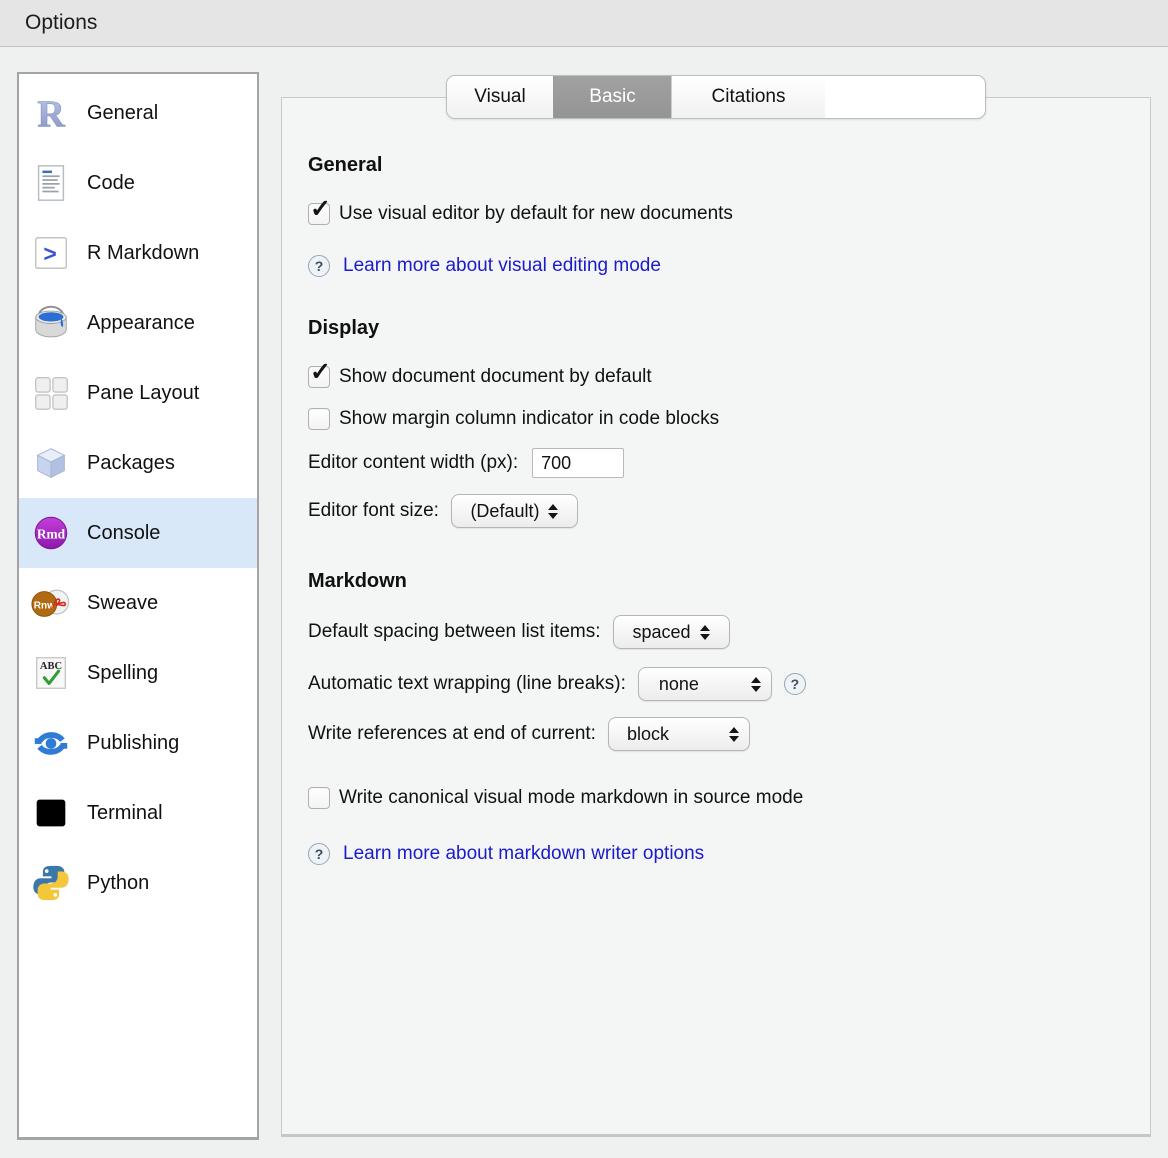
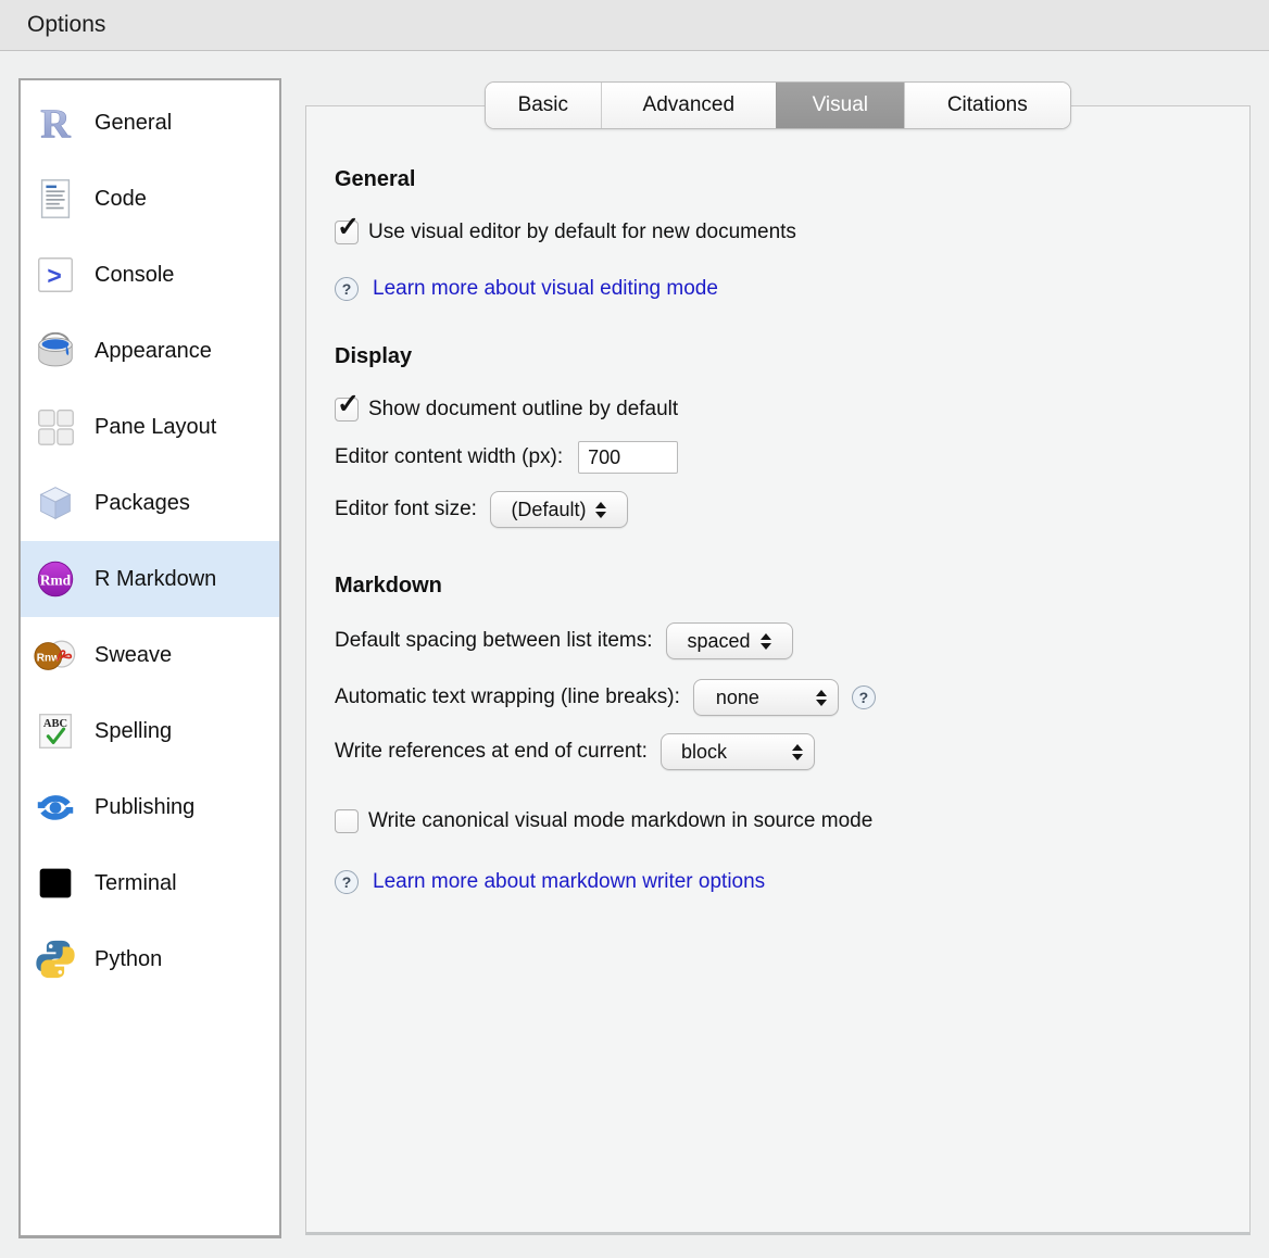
  Options
  R
  General
  Code
  >
- R Markdown
+ Console
  Appearance
  Pane Layout
  Packages
  Rmd
- Console
+ R Markdown
  Rnw
  Sweave
  ABC
  Spelling
  Publishing
  Terminal
  Python
- Visual
+ Basic
+ Advanced
- Basic
+ Visual
  Citations
  General
  ✓
  Use visual editor by default for new documents
  ?
  Learn more about visual editing mode
  Display
  ✓
- Show document document by default
+ Show document outline by default
- Show margin column indicator in code blocks
  Editor content width (px):
  700
  Editor font size:
  (Default)
  Markdown
  Default spacing between list items:
  spaced
  Automatic text wrapping (line breaks):
  none
  ?
  Write references at end of current:
  block
  Write canonical visual mode markdown in source mode
  ?
  Learn more about markdown writer options
